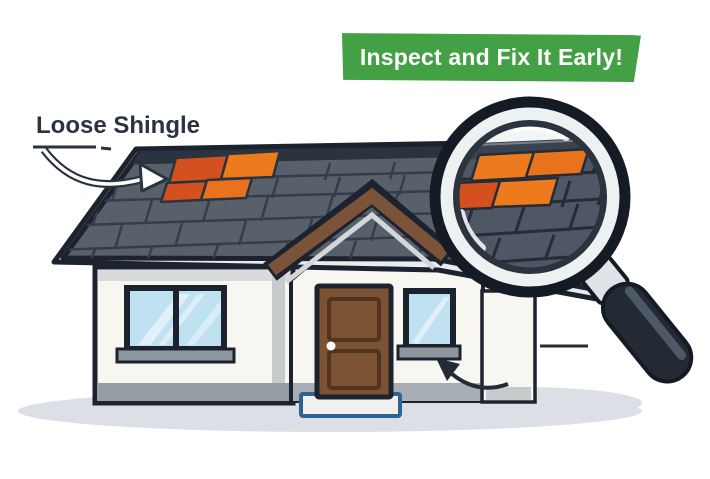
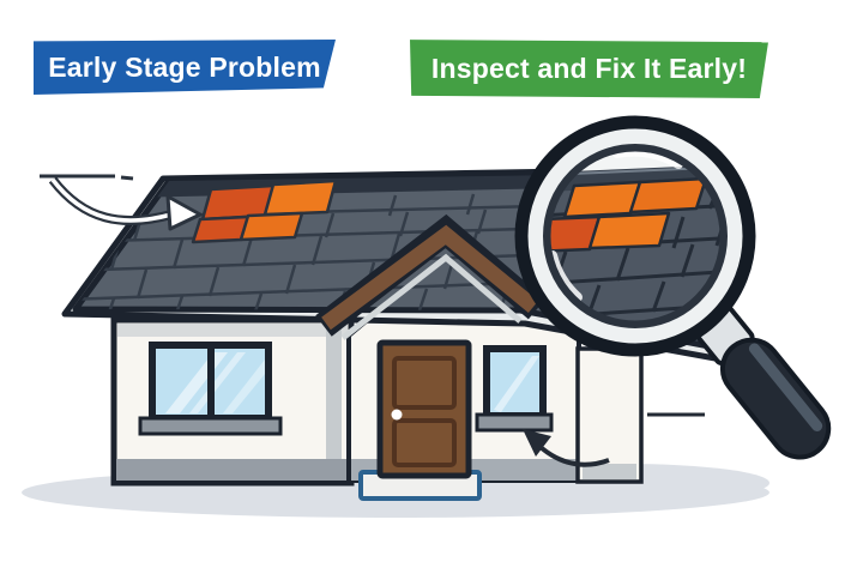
+ Early Stage Problem
  Inspect and Fix It Early!
- Loose Shingle
